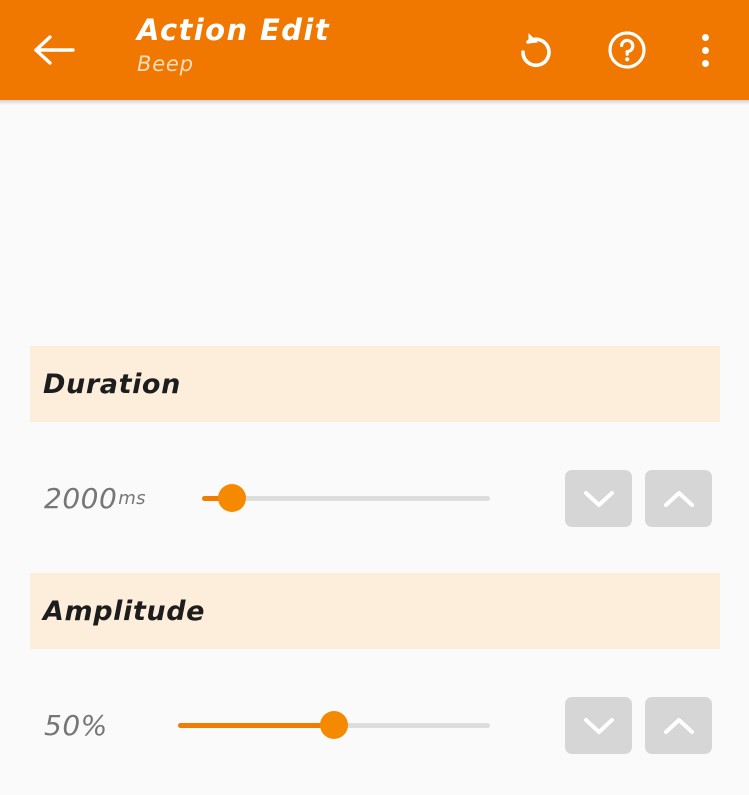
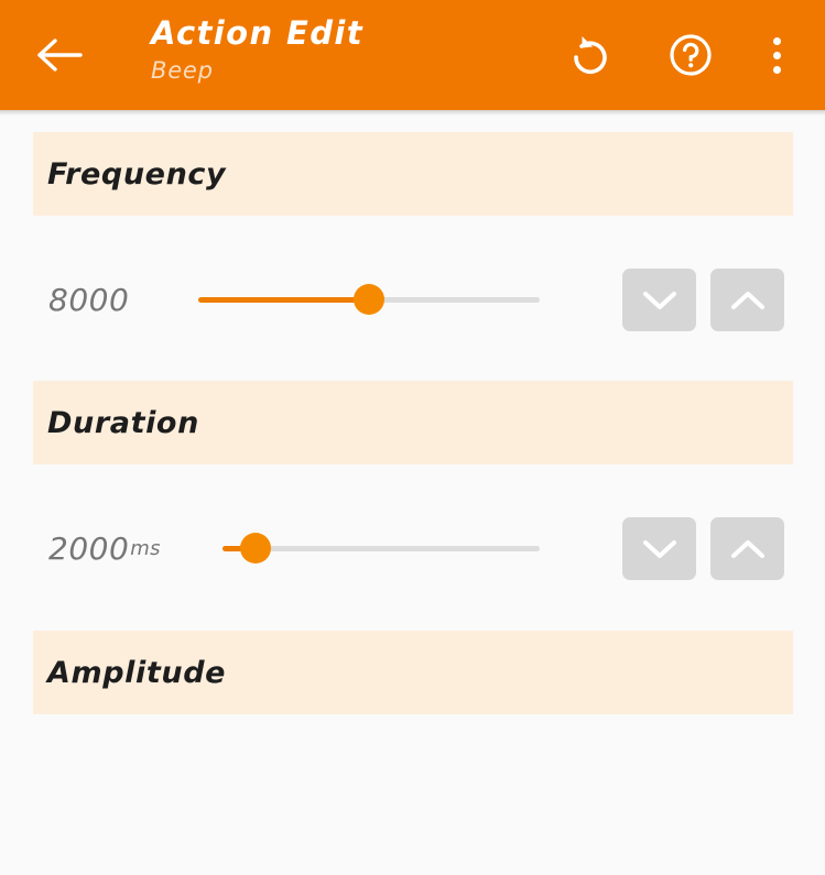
  Action Edit
  Beep
+ Frequency
+ 8000
  Duration
  2000
  ms
  Amplitude
- 50%
